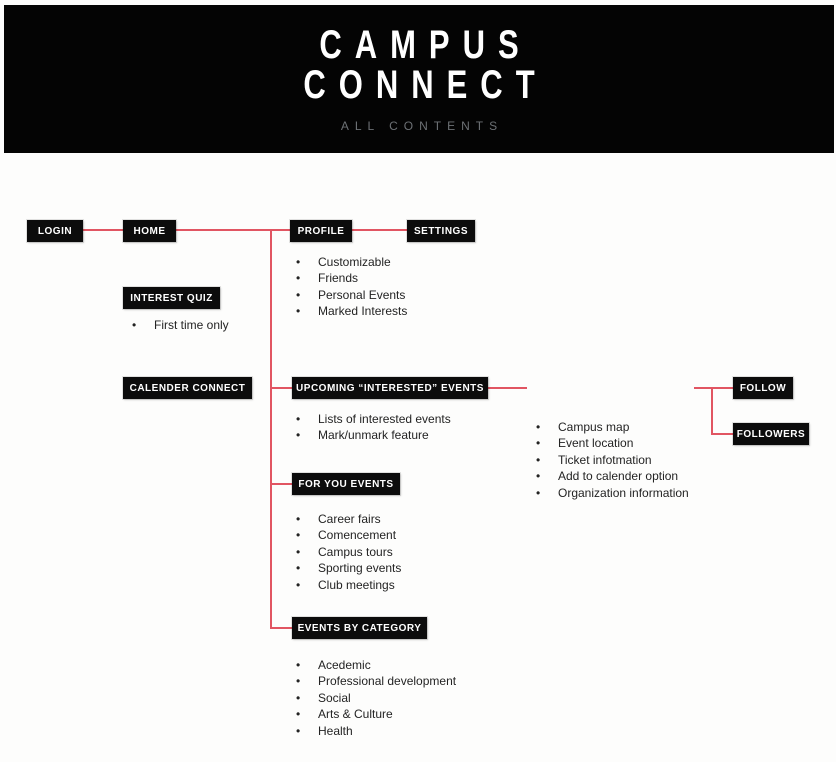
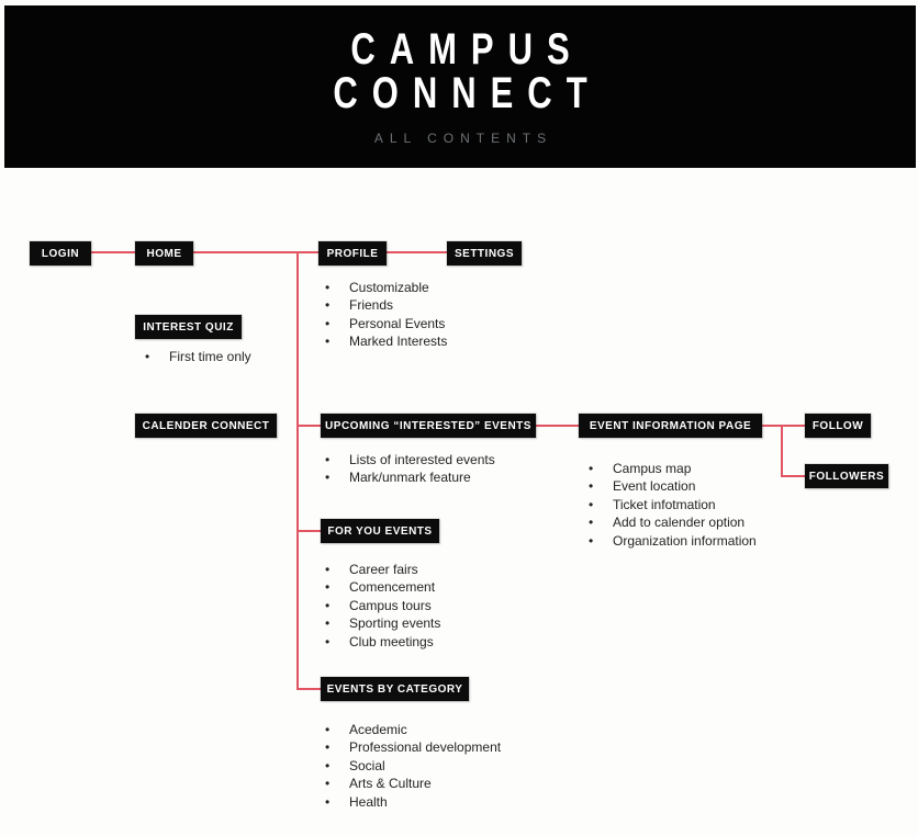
  CAMPUS
  CONNECT
  ALL CONTENTS
  LOGIN
  HOME
  PROFILE
  SETTINGS
  INTEREST QUIZ
  CALENDER CONNECT
  UPCOMING “INTERESTED” EVENTS
+ EVENT INFORMATION PAGE
  FOLLOW
  FOLLOWERS
  FOR YOU EVENTS
  EVENTS BY CATEGORY
  Customizable
  Friends
  Personal Events
  Marked Interests
  First time only
  Lists of interested events
  Mark/unmark feature
  Campus map
  Event location
  Ticket infotmation
  Add to calender option
  Organization information
  Career fairs
  Comencement
  Campus tours
  Sporting events
  Club meetings
  Acedemic
  Professional development
  Social
  Arts & Culture
  Health
